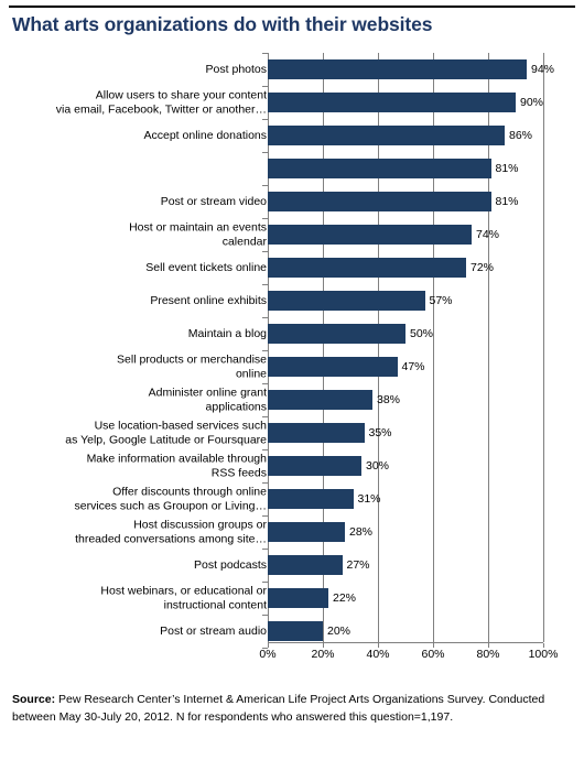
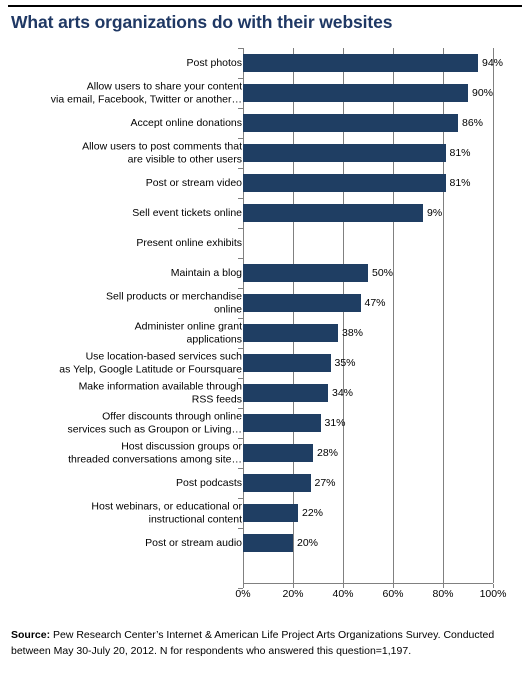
  What arts organizations do with their websites
  Post photos
  94%
  Allow users to share your content
  via email, Facebook, Twitter or another…
  90%
  Accept online donations
  86%
+ Allow users to post comments that
+ are visible to other users
  81%
  Post or stream video
  81%
- Host or maintain an events
- calendar
- 74%
  Sell event tickets online
- 72%
+ 9%
  Present online exhibits
- 57%
  Maintain a blog
  50%
  Sell products or merchandise
  online
  47%
  Administer online grant
  applications
  38%
  Use location-based services such
  as Yelp, Google Latitude or Foursquare
  35%
  Make information available through
  RSS feeds
- 30%
+ 34%
  Offer discounts through online
  services such as Groupon or Living…
  31%
  Host discussion groups or
  threaded conversations among site…
  28%
  Post podcasts
  27%
  Host webinars, or educational or
  instructional content
  22%
  Post or stream audio
  20%
  0%
  20%
  40%
  60%
  80%
  100%
  Source: Pew Research Center’s Internet & American Life Project Arts Organizations Survey. Conducted between May 30-July 20, 2012. N for respondents who answered this question=1,197.
